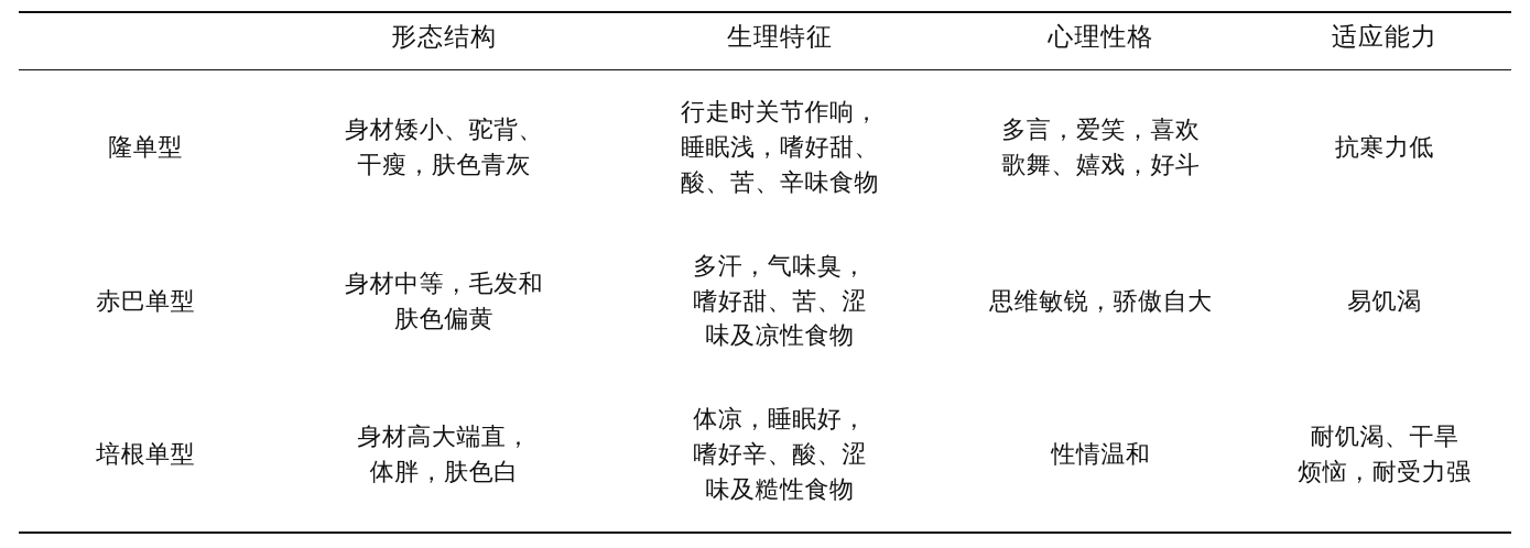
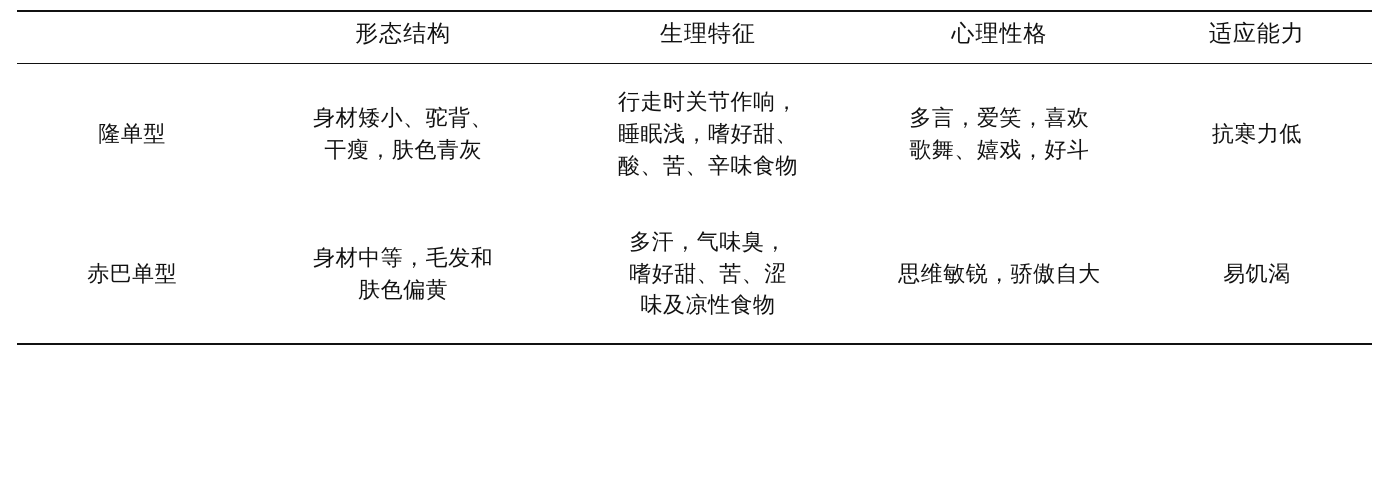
  	形态结构	生理特征	心理性格	适应能力
  隆单型	身材矮小、驼背、 干瘦，肤色青灰	行走时关节作响， 睡眠浅，嗜好甜、 酸、苦、辛味食物	多言，爱笑，喜欢 歌舞、嬉戏，好斗	抗寒力低
  赤巴单型	身材中等，毛发和 肤色偏黄	多汗，气味臭， 嗜好甜、苦、涩 味及凉性食物	思维敏锐，骄傲自大	易饥渴
- 培根单型	身材高大端直， 体胖，肤色白	体凉，睡眠好， 嗜好辛、酸、涩 味及糙性食物	性情温和	耐饥渴、干旱 烦恼，耐受力强
